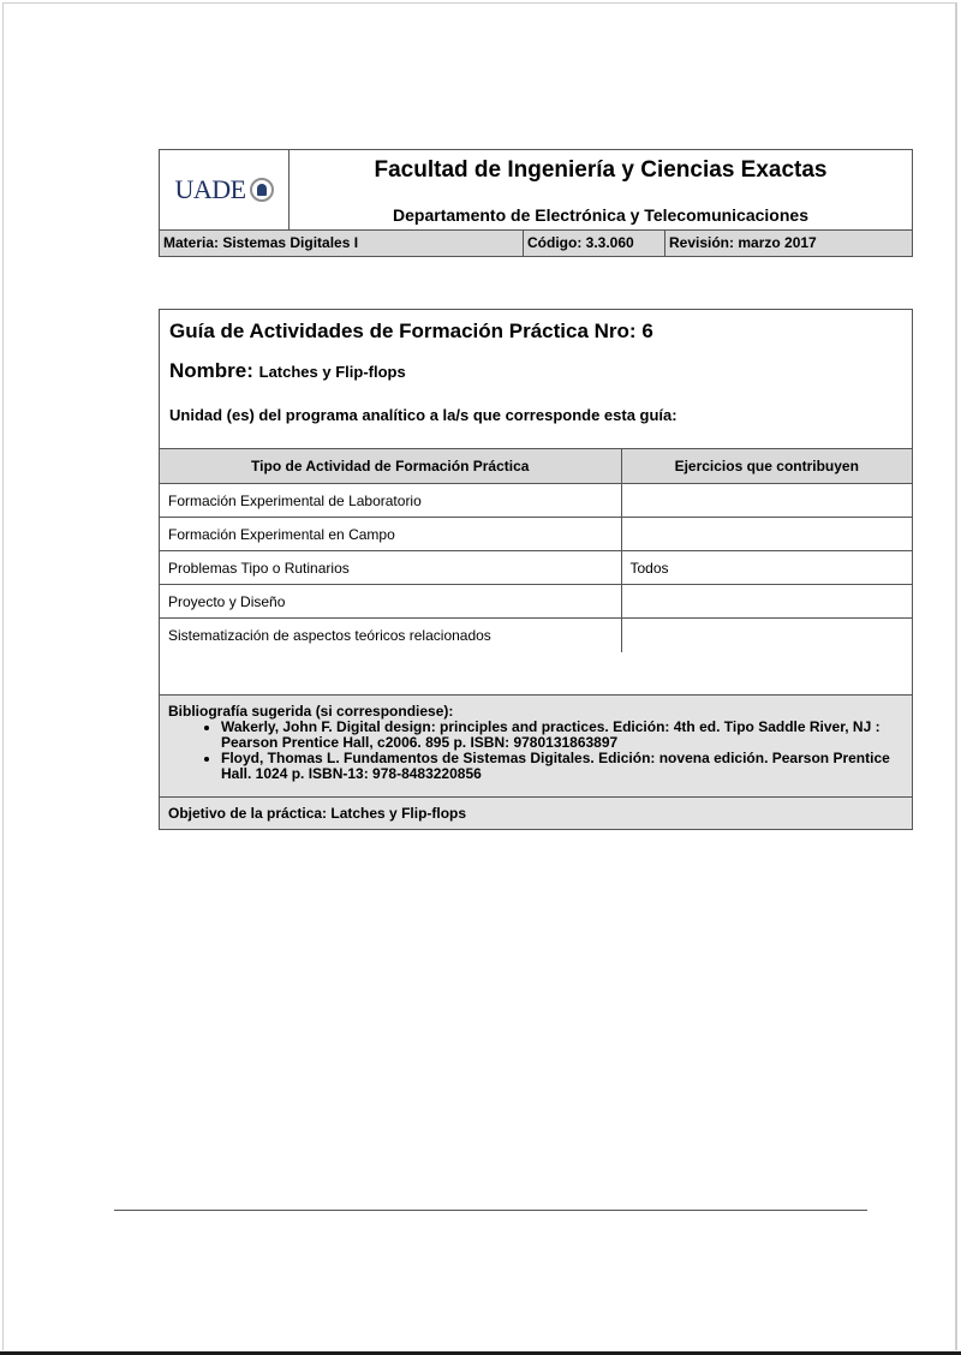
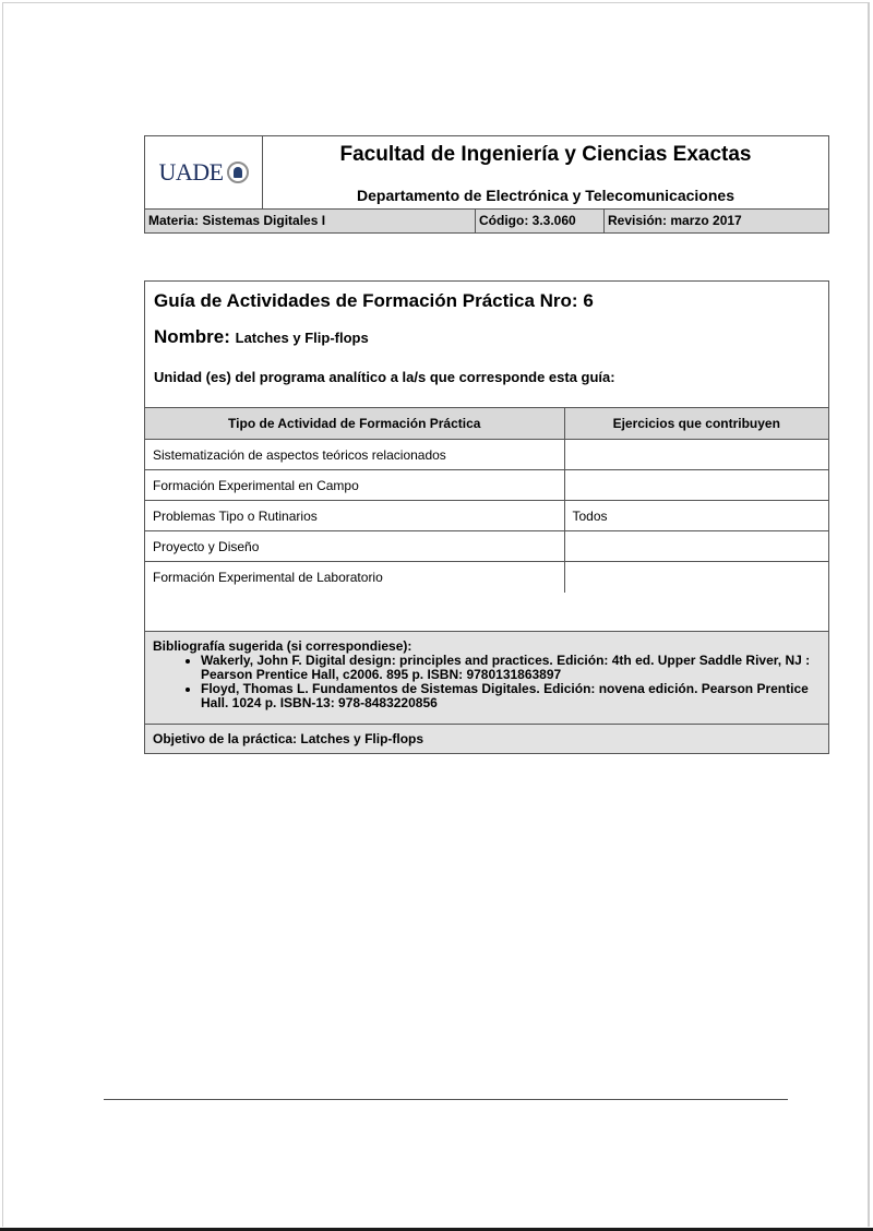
  UADE
  Facultad de Ingeniería y Ciencias Exactas
  Departamento de Electrónica y Telecomunicaciones
  Materia: Sistemas Digitales I
  Código: 3.3.060
  Revisión: marzo 2017
  Guía de Actividades de Formación Práctica Nro: 6
  Nombre: Latches y Flip-flops
  Unidad (es) del programa analítico a la/s que corresponde esta guía:
  Tipo de Actividad de Formación Práctica	Ejercicios que contribuyen
- Formación Experimental de Laboratorio
+ Sistematización de aspectos teóricos relacionados
  Formación Experimental en Campo
  Problemas Tipo o Rutinarios	Todos
  Proyecto y Diseño
- Sistematización de aspectos teóricos relacionados
+ Formación Experimental de Laboratorio
  Bibliografía sugerida (si correspondiese):
- Wakerly, John F. Digital design: principles and practices. Edición: 4th ed. Tipo Saddle River, NJ : Pearson Prentice Hall, c2006. 895 p. ISBN: 9780131863897
+ Wakerly, John F. Digital design: principles and practices. Edición: 4th ed. Upper Saddle River, NJ : Pearson Prentice Hall, c2006. 895 p. ISBN: 9780131863897
  Floyd, Thomas L. Fundamentos de Sistemas Digitales. Edición: novena edición. Pearson Prentice Hall. 1024 p. ISBN-13: 978-8483220856
  Objetivo de la práctica: Latches y Flip-flops
